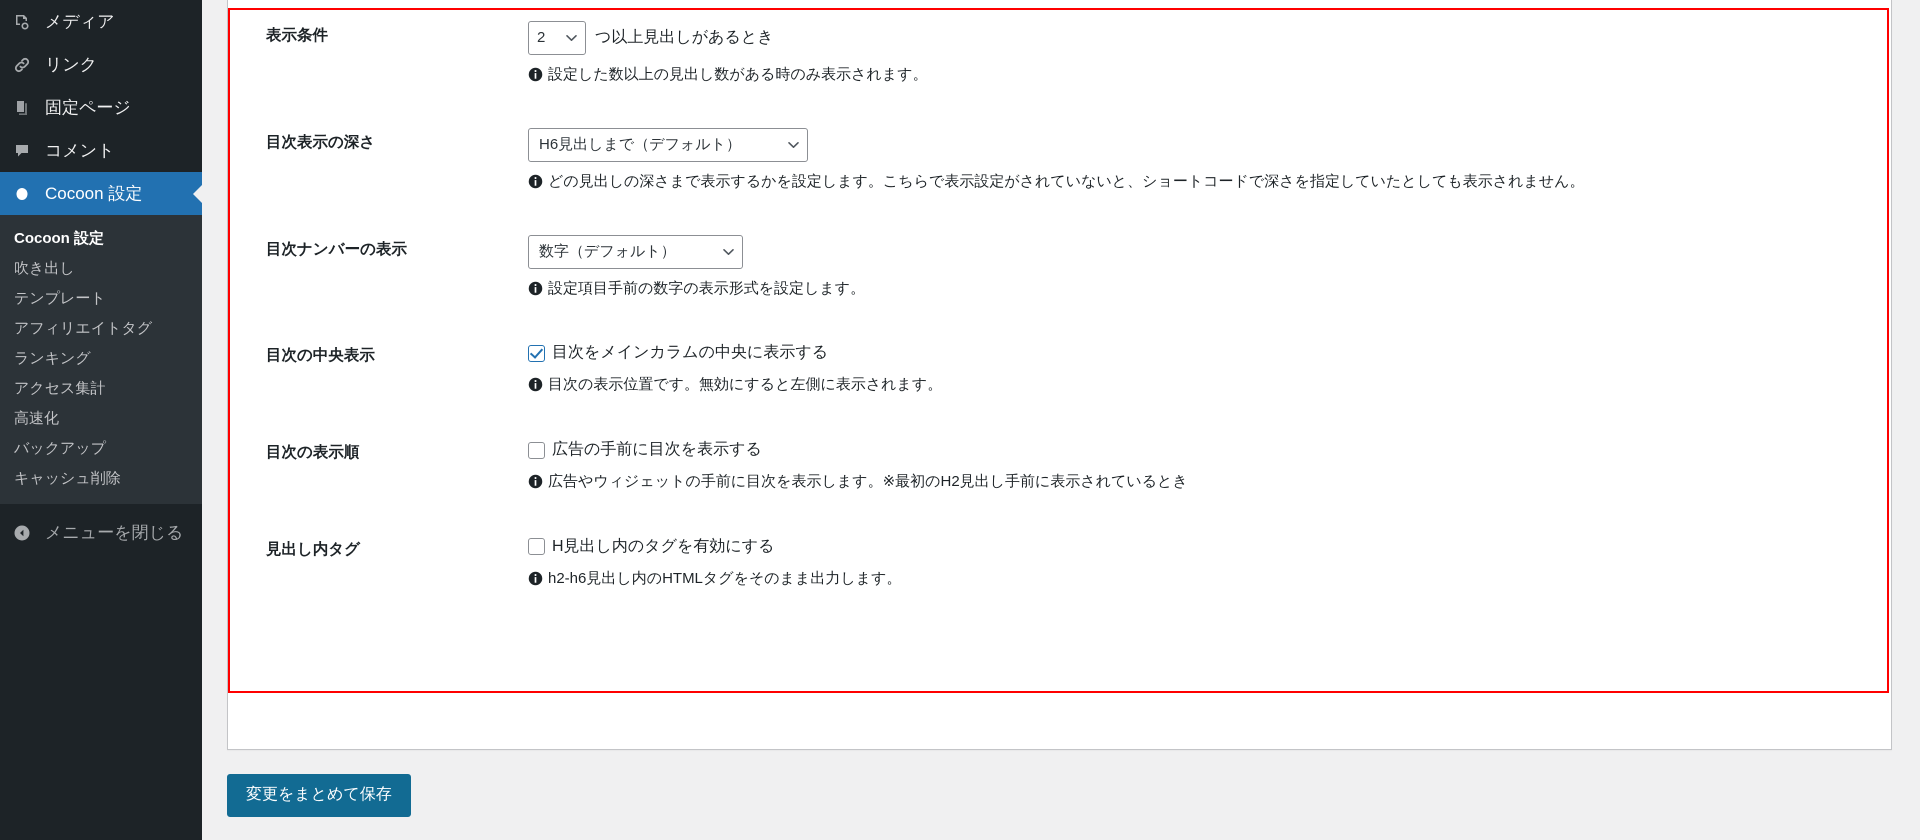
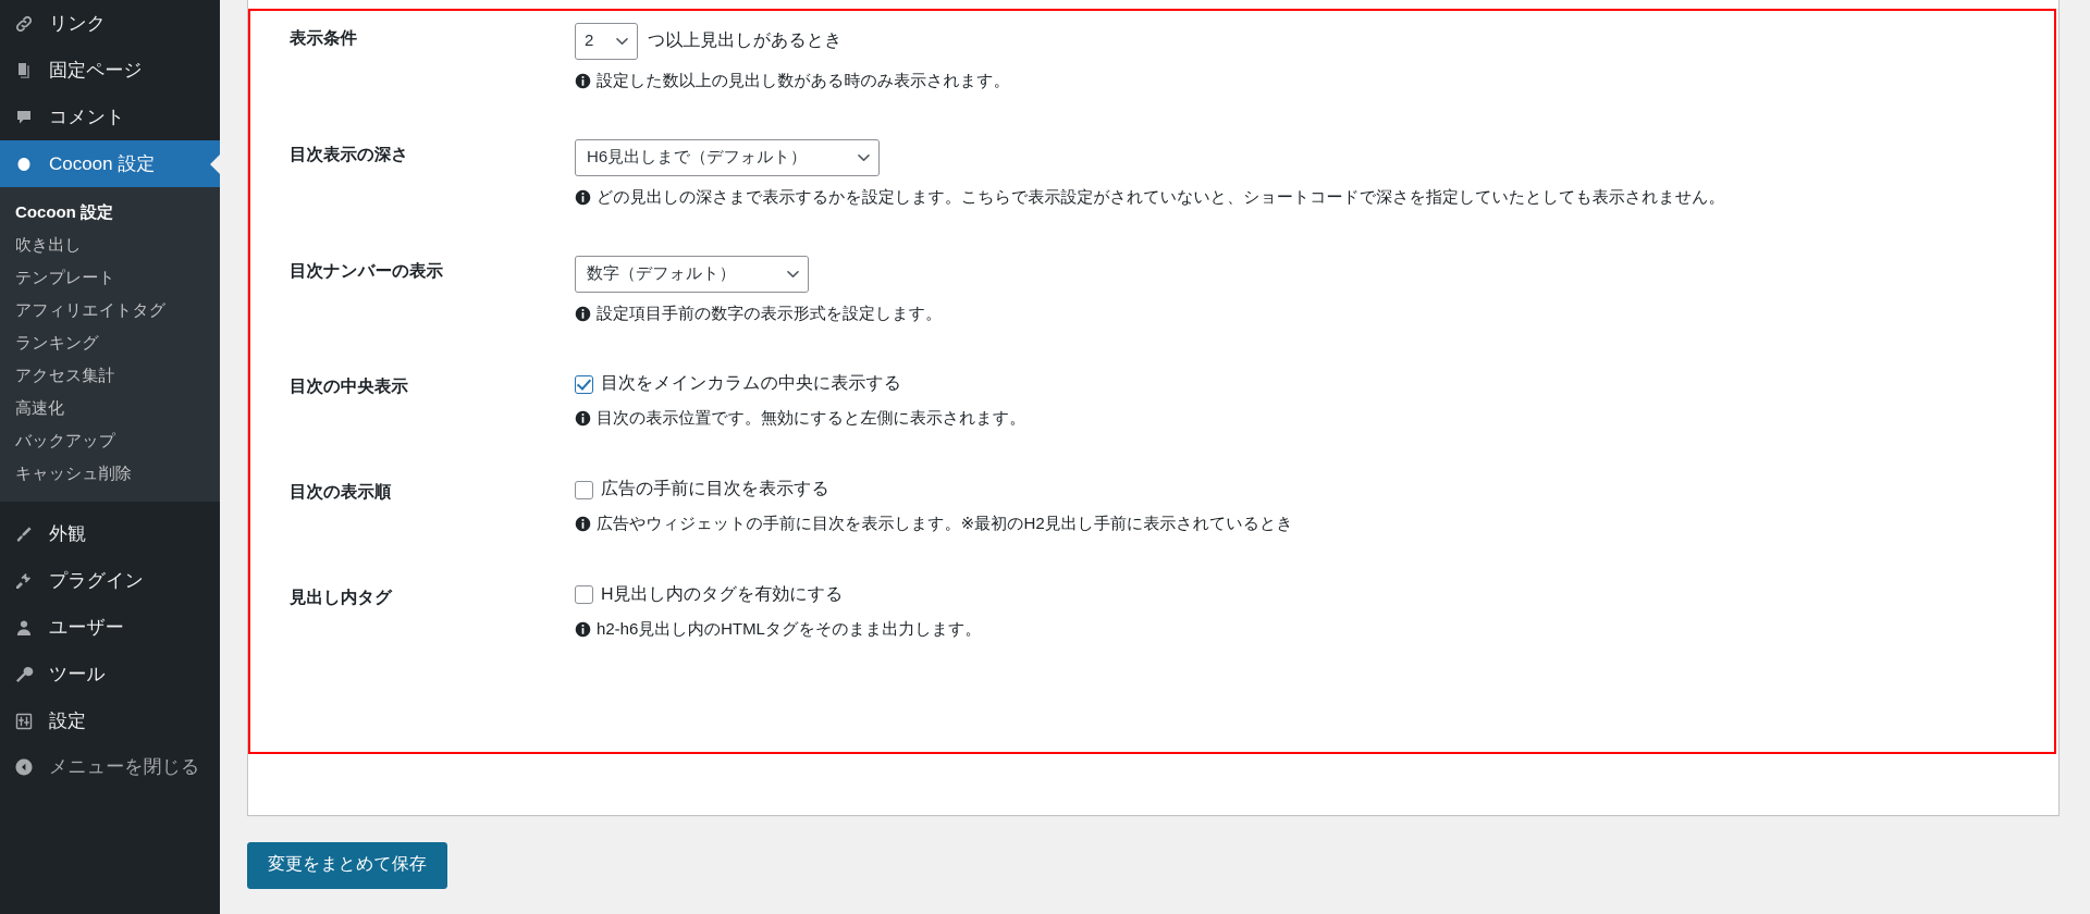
- メディア
  リンク
  固定ページ
  コメント
  Cocoon 設定
  Cocoon 設定
  吹き出し
  テンプレート
  アフィリエイトタグ
  ランキング
  アクセス集計
  高速化
  バックアップ
  キャッシュ削除
+ 外観
+ プラグイン
+ ユーザー
+ ツール
+ 設定
  メニューを閉じる
  表示条件	2 つ以上見出しがあるとき 設定した数以上の見出し数がある時のみ表示されます。
  目次表示の深さ	H6見出しまで（デフォルト） どの見出しの深さまで表示するかを設定します。こちらで表示設定がされていないと、ショートコードで深さを指定していたとしても表示されません。
  目次ナンバーの表示	数字（デフォルト） 設定項目手前の数字の表示形式を設定します。
  目次の中央表示	目次をメインカラムの中央に表示する 目次の表示位置です。無効にすると左側に表示されます。
  目次の表示順	広告の手前に目次を表示する 広告やウィジェットの手前に目次を表示します。※最初のH2見出し手前に表示されているとき
  見出し内タグ	H見出し内のタグを有効にする h2-h6見出し内のHTMLタグをそのまま出力します。
  変更をまとめて保存
